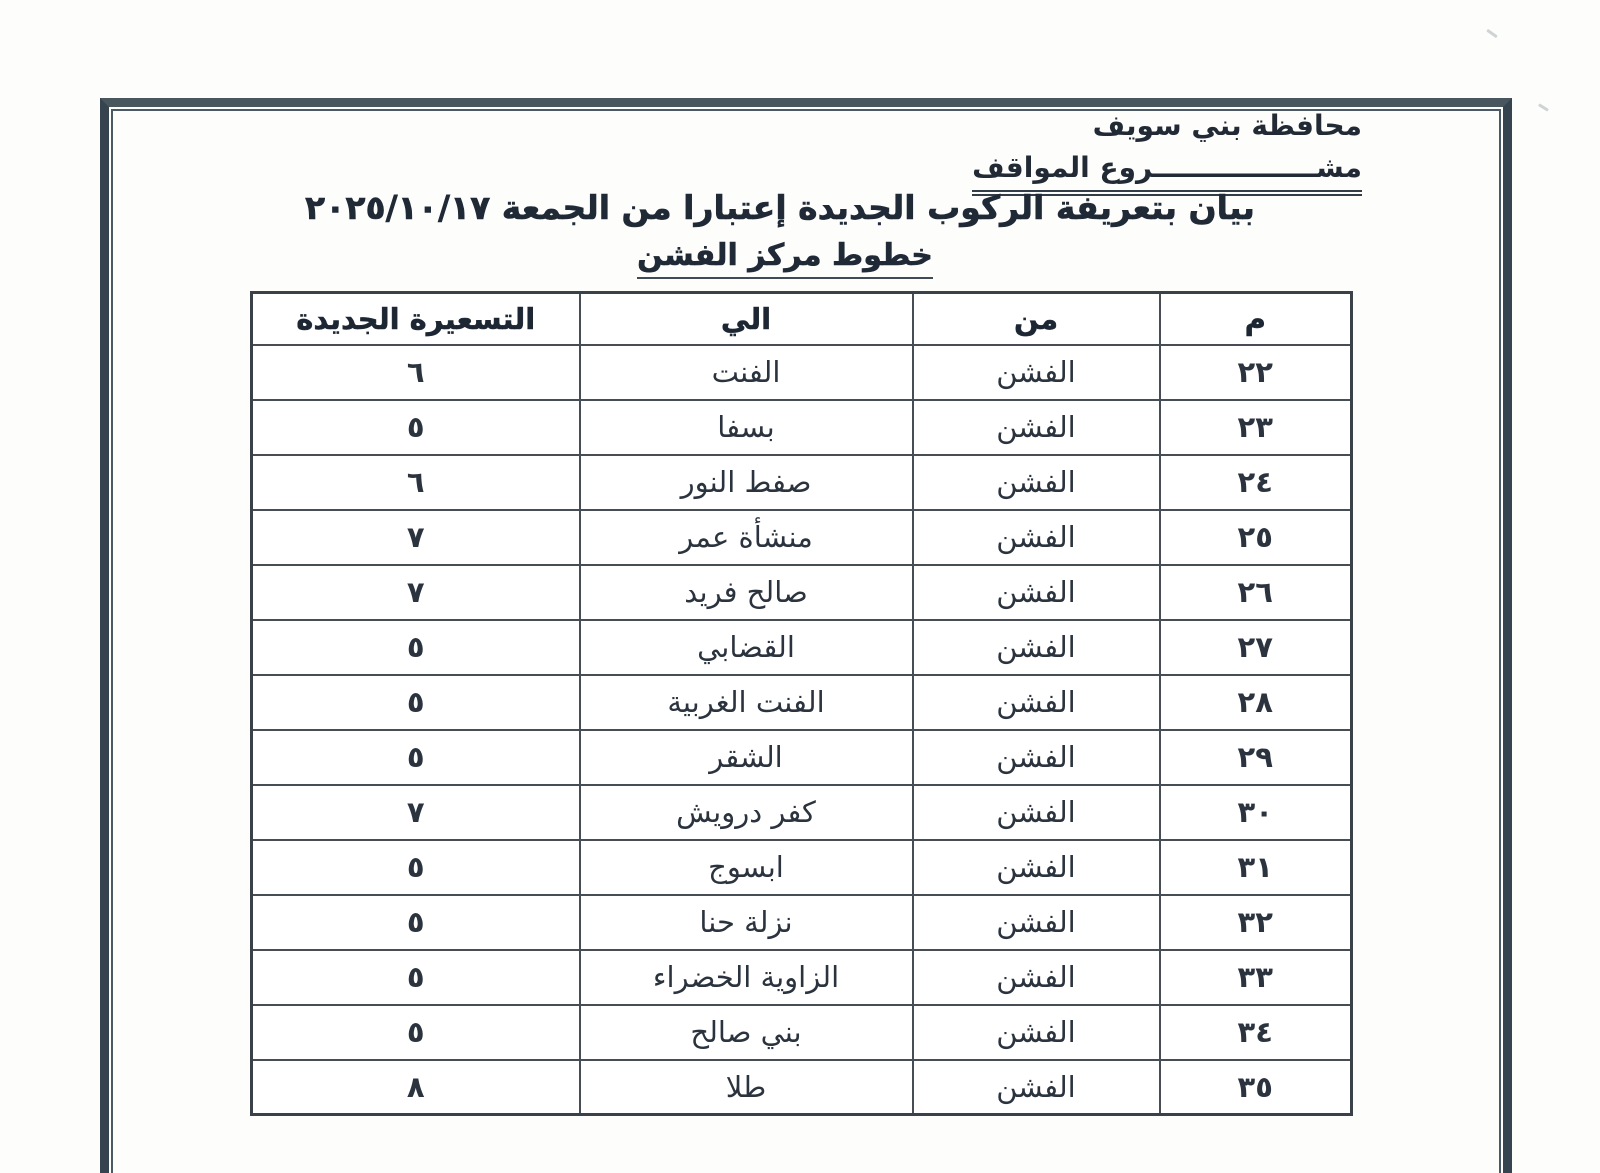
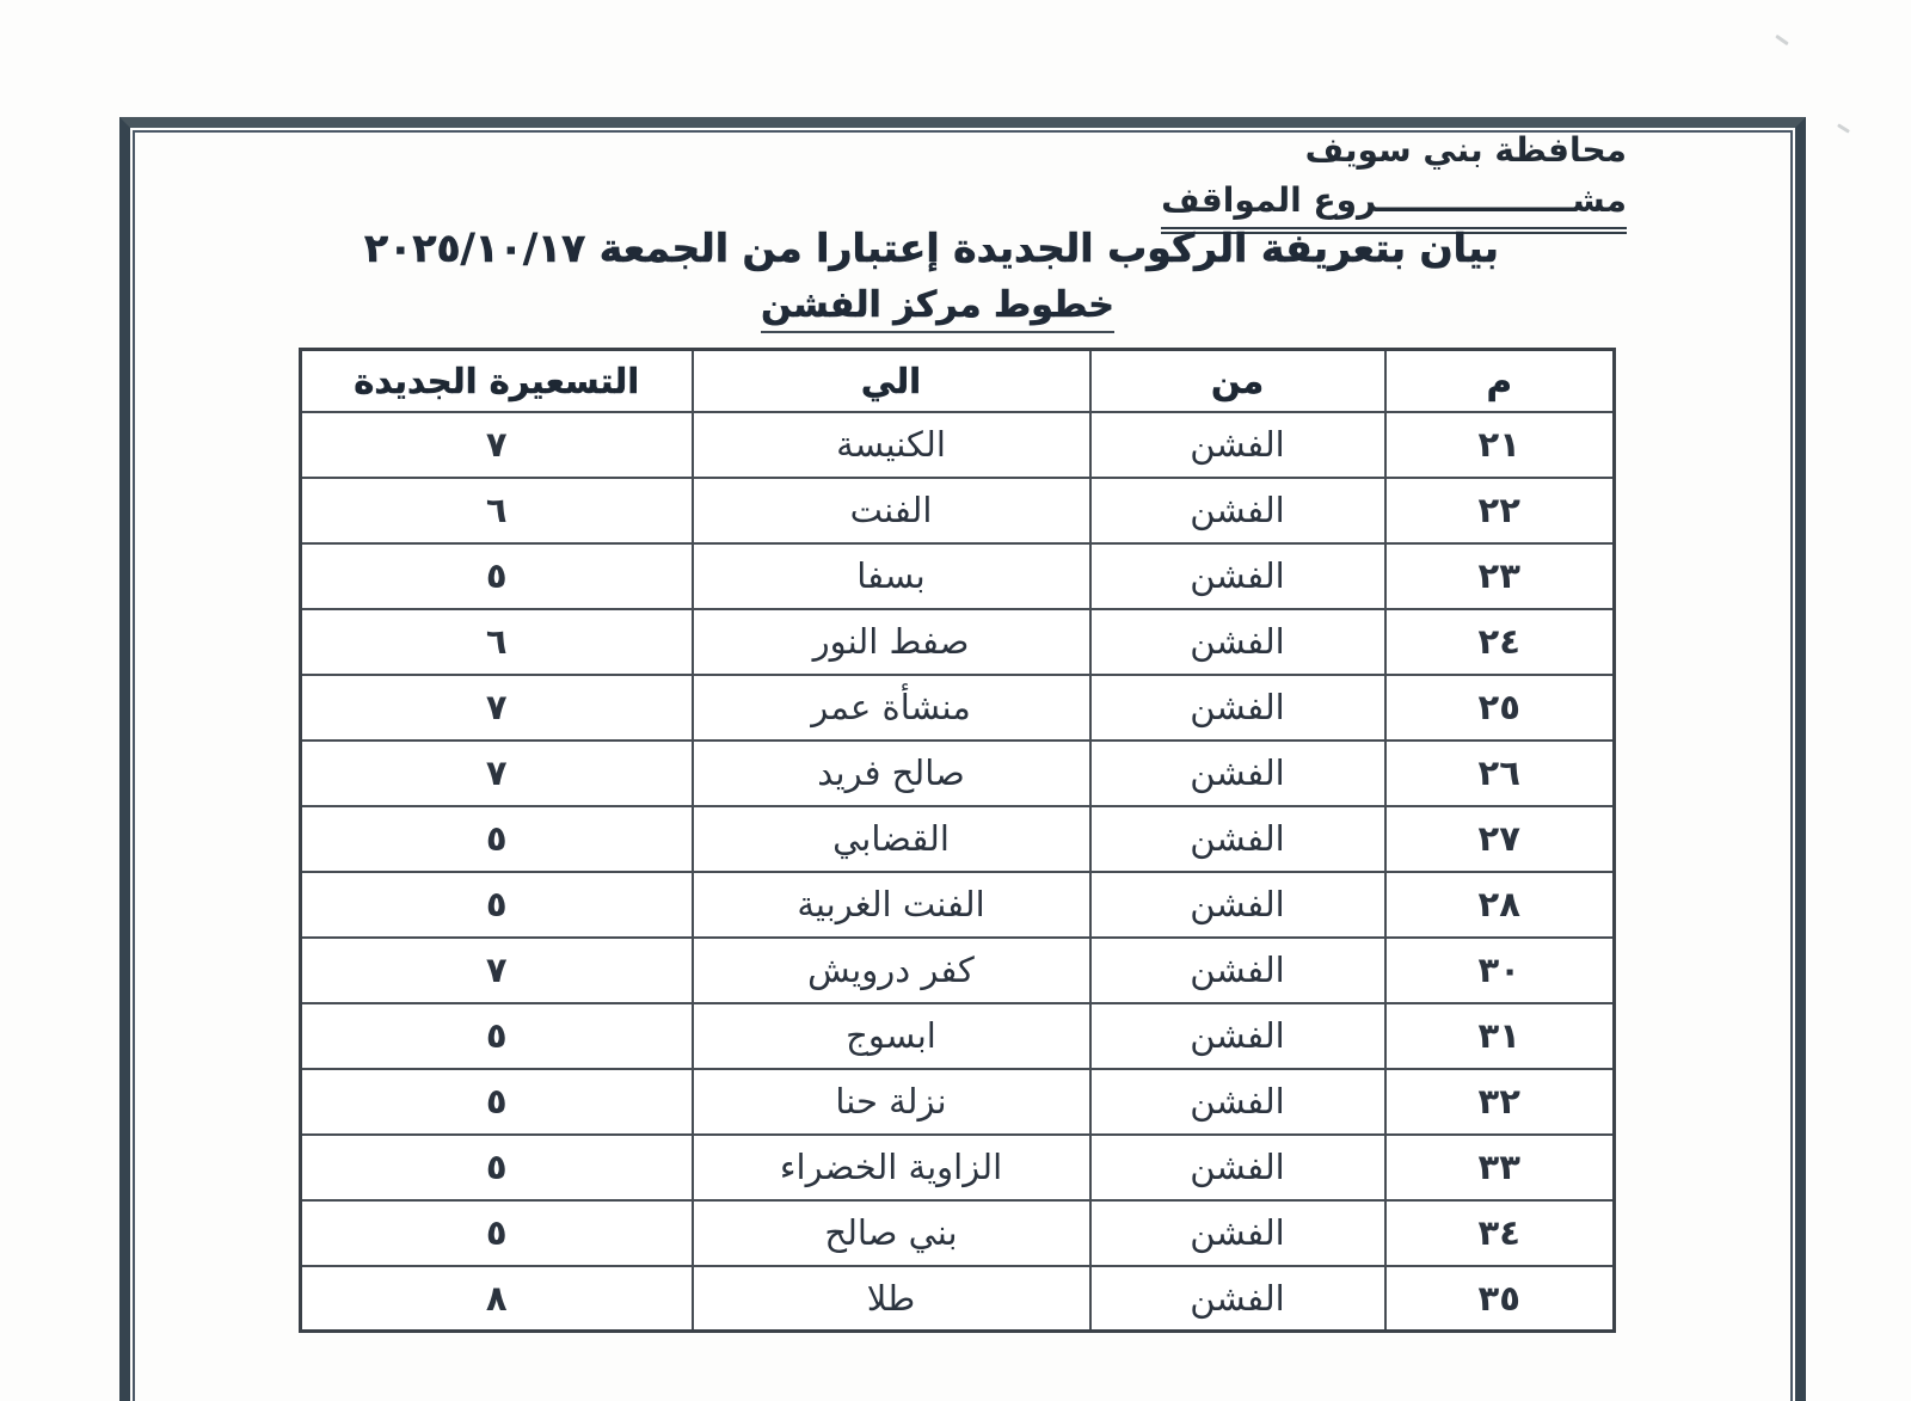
  محافظة بني سويف
  مشـــــــــــــــــروع المواقف
  بيان بتعريفة الركوب الجديدة إعتبارا من الجمعة ٢٠٢٥/١٠/١٧
  خطوط مركز الفشن
  م	من	الي	التسعيرة الجديدة
+ ٢١	الفشن	الكنيسة	٧
  ٢٢	الفشن	الفنت	٦
  ٢٣	الفشن	بسفا	٥
  ٢٤	الفشن	صفط النور	٦
  ٢٥	الفشن	منشأة عمر	٧
  ٢٦	الفشن	صالح فريد	٧
  ٢٧	الفشن	القضابي	٥
  ٢٨	الفشن	الفنت الغربية	٥
- ٢٩	الفشن	الشقر	٥
  ٣٠	الفشن	كفر درويش	٧
  ٣١	الفشن	ابسوج	٥
  ٣٢	الفشن	نزلة حنا	٥
  ٣٣	الفشن	الزاوية الخضراء	٥
  ٣٤	الفشن	بني صالح	٥
  ٣٥	الفشن	طلا	٨
